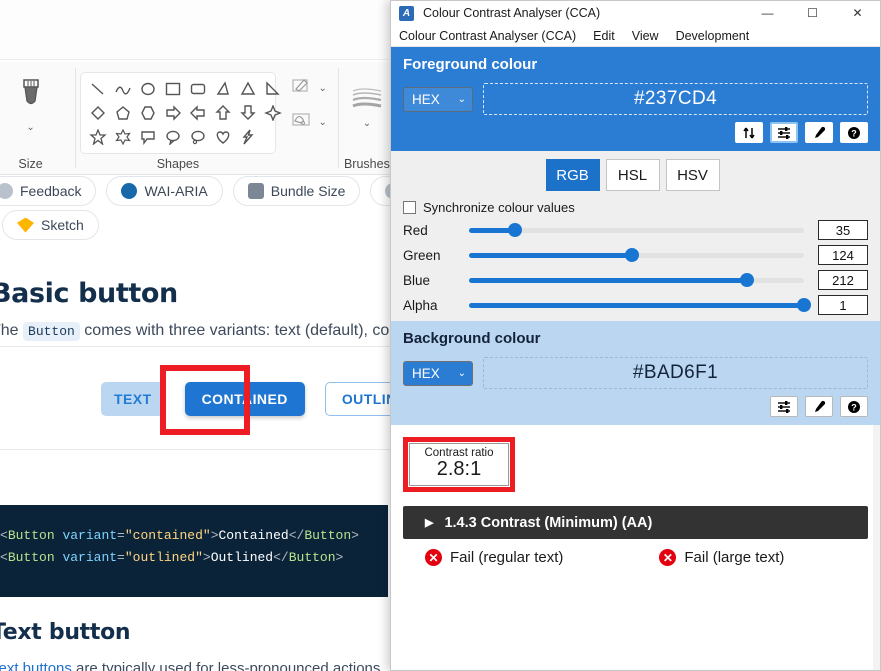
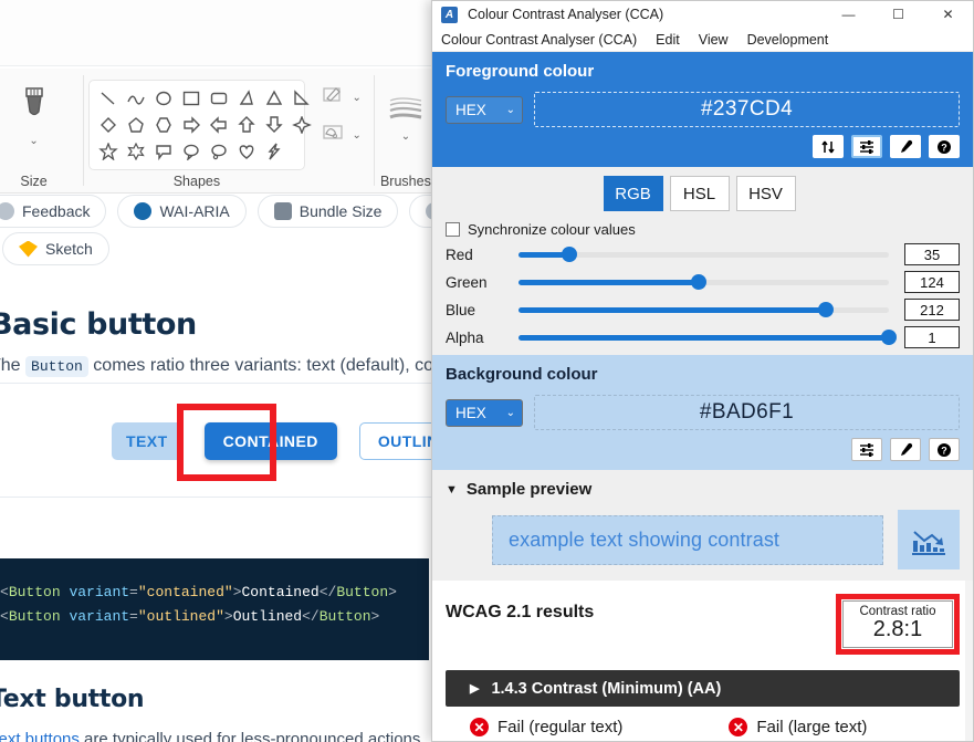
  Feedback
  WAI-ARIA
  Bundle Size
  Sketch
  Basic button
- he Button comes with three variants: text (default), co
+ he Button comes ratio three variants: text (default), co
  TEXT
  CONTAINED
  <Button variant="contained">Contained</Button>
  <Button variant="outlined">Outlined</Button>
  ext button
  ext buttons are typically used for less-pronounced actions
  ⌄
  Size
  Shapes
  ⌄
  ⌄
  ⌄
  Brushes
  A
  Colour Contrast Analyser (CCA)
  —
  ☐
  ✕
  Colour Contrast Analyser (CCA)
  Edit
  View
  Development
  Foreground colour
  HEX
  ⌄
  #237CD4
  ?
  RGB
  HSL
  HSV
  Synchronize colour values
  Red
  35
  Green
  124
  Blue
  212
  Alpha
  1
  Background colour
  HEX
  ⌄
  #BAD6F1
  ?
+ ▼
+ Sample preview
+ example text showing contrast
+ WCAG 2.1 results
  Contrast ratio
  2.8:1
  ▶
  1.4.3 Contrast (Minimum) (AA)
  ✕
  Fail (regular text)
  ✕
  Fail (large text)
